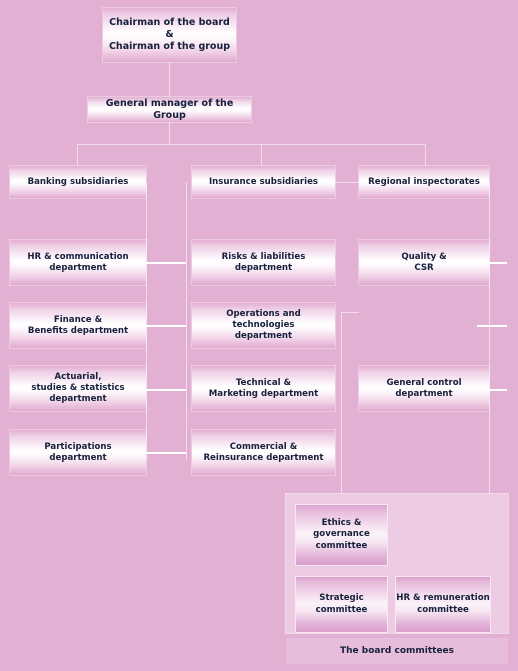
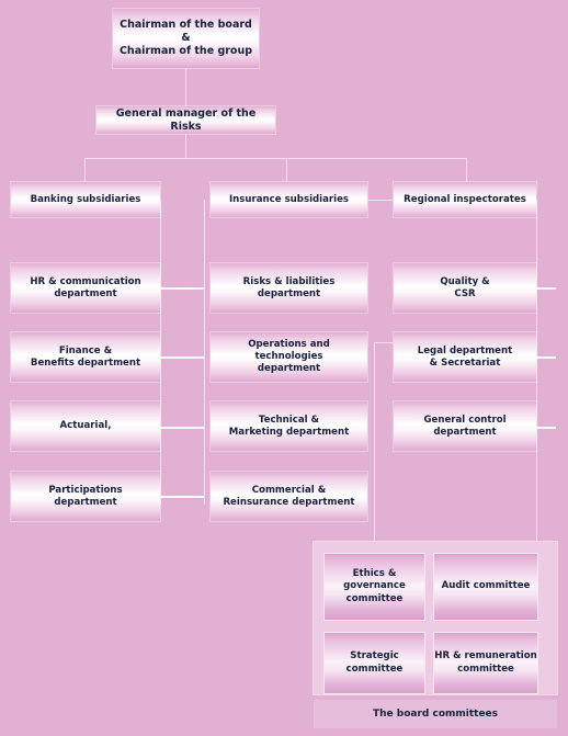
  Chairman of the board
  &
  Chairman of the group
- General manager of the Group
+ General manager of the Risks
  Banking subsidiaries
  HR & communication
  department
  Finance &
  Benefits department
  Actuarial,
- studies & statistics department
  Participations
  department
  Insurance subsidiaries
  Risks & liabilities
  department
  Operations and technologies
  department
  Technical &
  Marketing department
  Commercial &
  Reinsurance department
  Regional inspectorates
  Quality &
  CSR
+ Legal department
+ & Secretariat
  General control
  department
  Ethics & governance committee
+ Audit committee
  Strategic committee
  HR & remuneration committee
  The board committees
